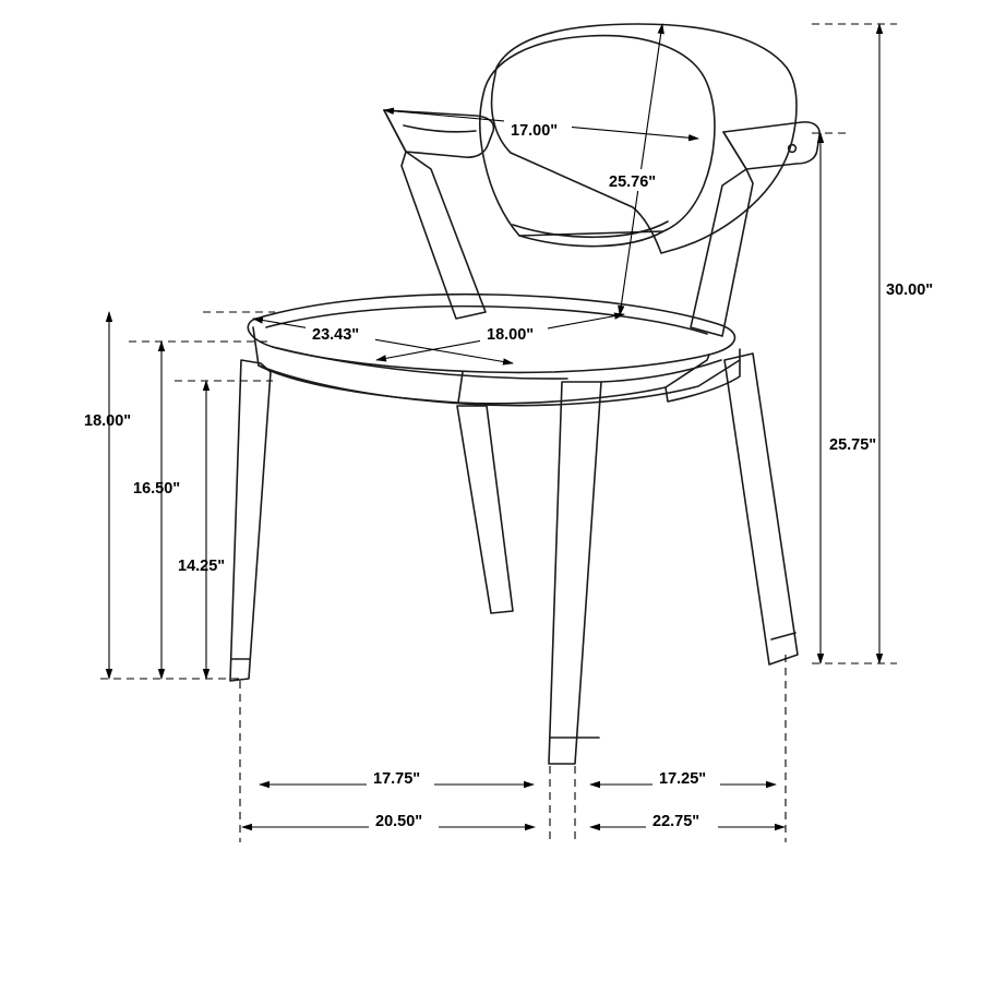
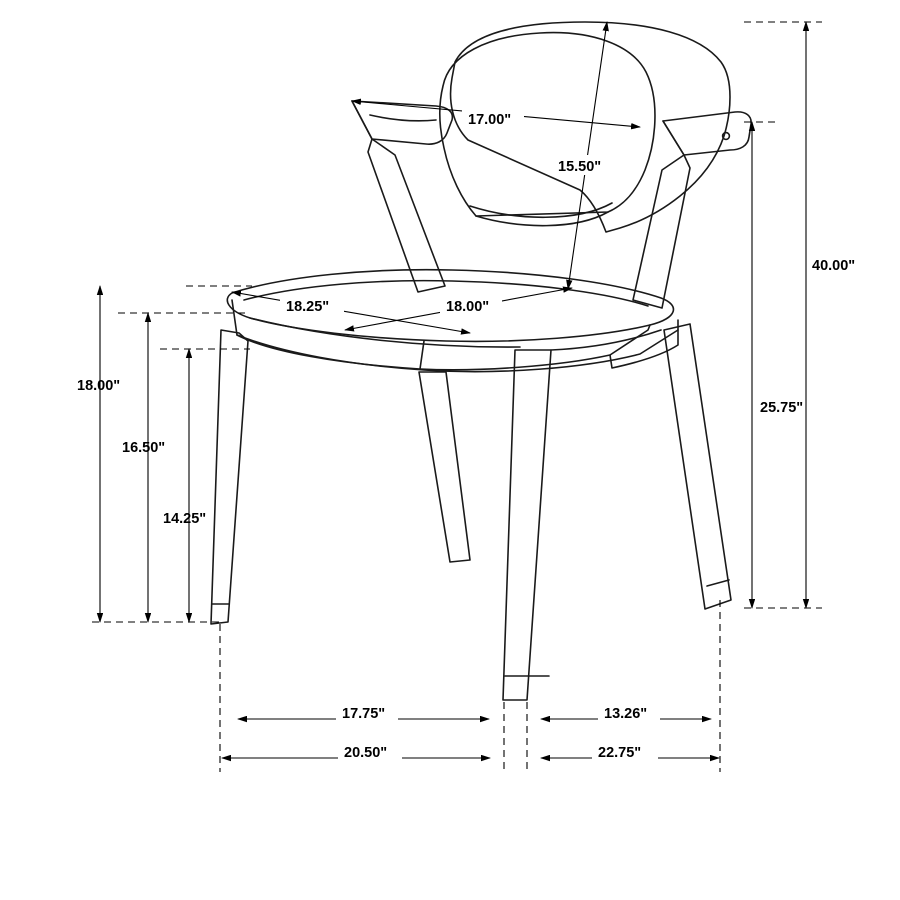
  17.00"
- 25.76"
+ 15.50"
- 23.43"
+ 18.25"
  18.00"
- 30.00"
+ 40.00"
  25.75"
  18.00"
  16.50"
  14.25"
  17.75"
- 17.25"
+ 13.26"
  20.50"
  22.75"
